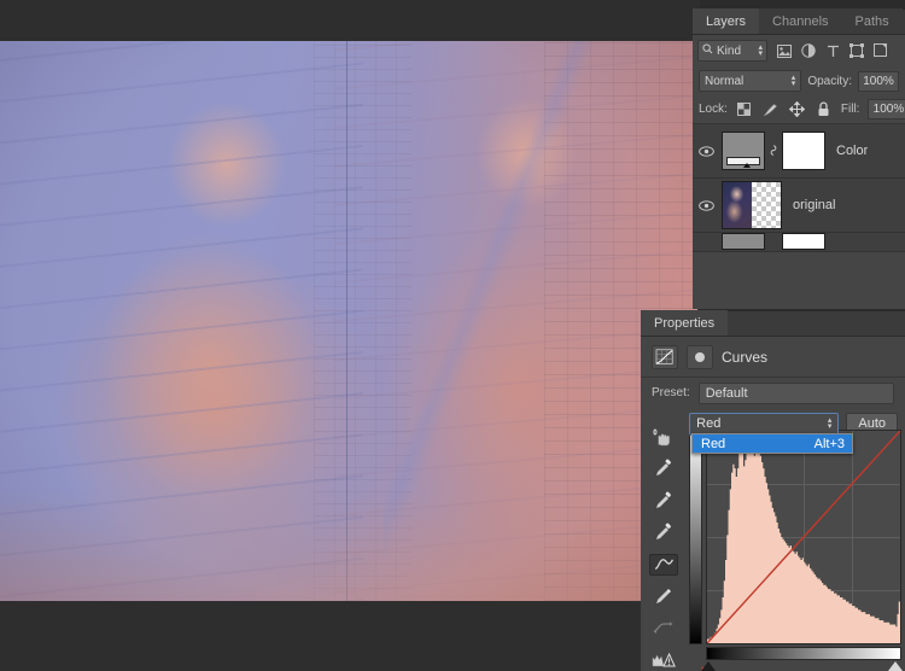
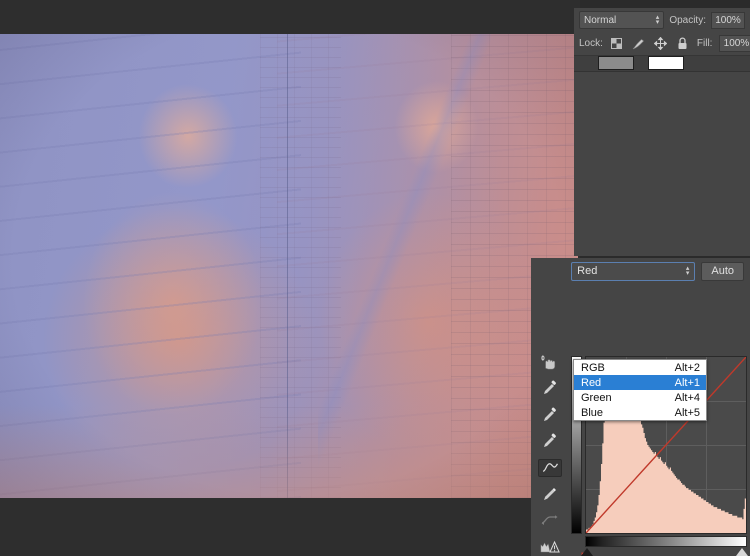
- Layers
- Channels
- Paths
- Kind
  Normal
  Opacity:
  100%
  Lock:
  Fill:
  100%
- Color
- original
- Properties
- Curves
- Preset:
- Default
  Red
  Auto
+ RGB
+ Alt+2
  Red
- Alt+3
+ Alt+1
+ Green
+ Alt+4
+ Blue
+ Alt+5
